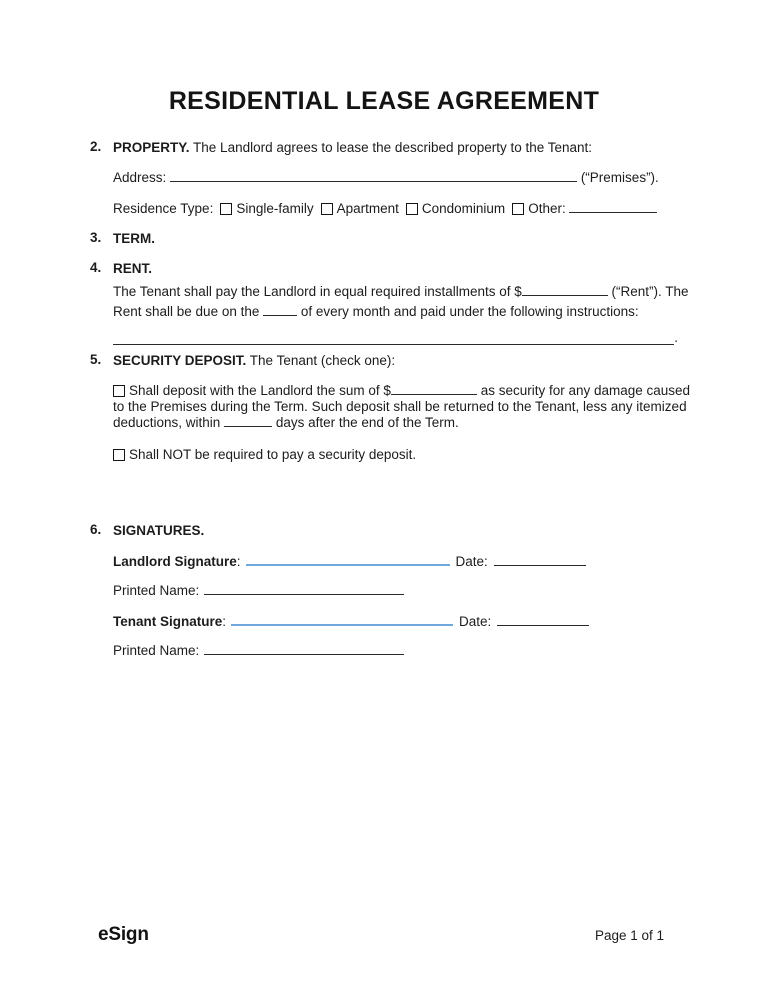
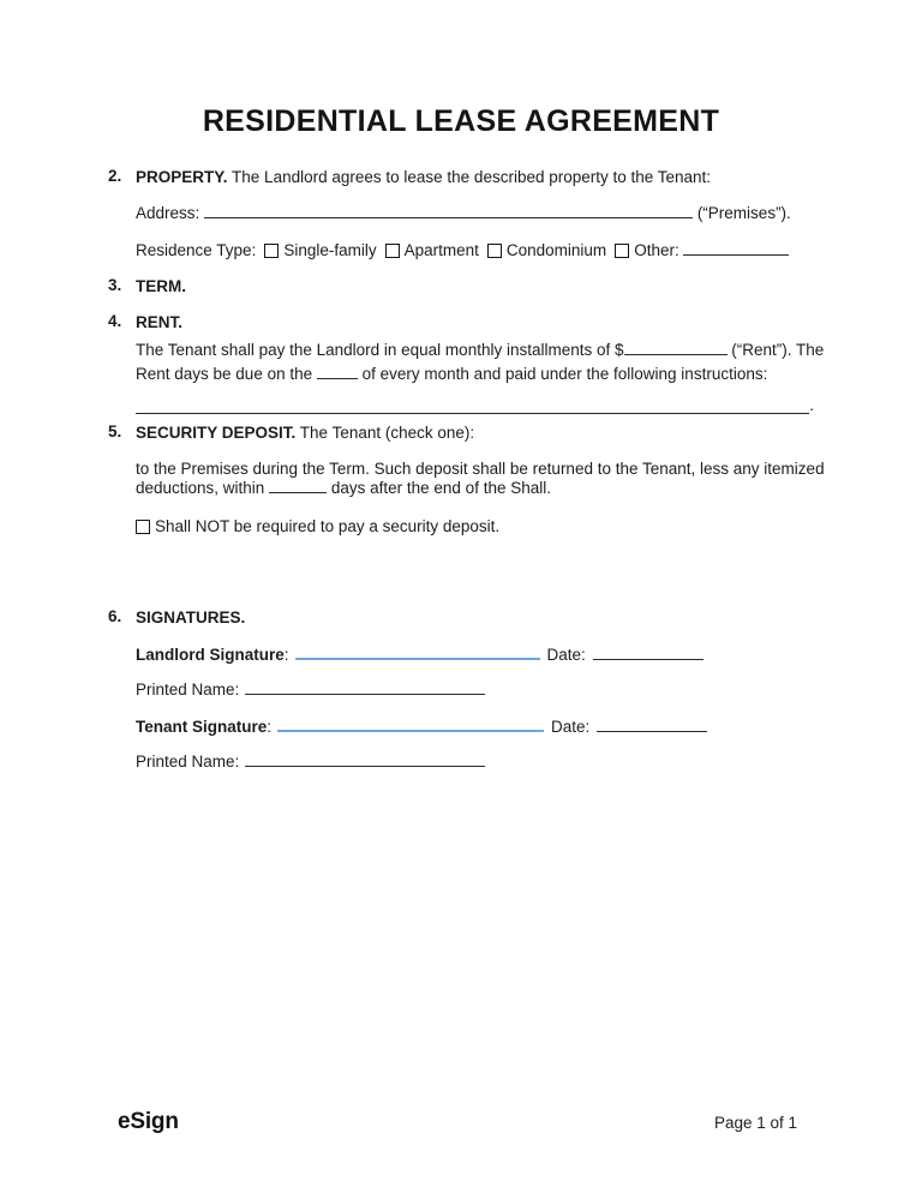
  RESIDENTIAL LEASE AGREEMENT
  2.
  PROPERTY. The Landlord agrees to lease the described property to the Tenant:
  Address: (“Premises”).
  Residence Type: Single-family Apartment Condominium Other:
  3.
  TERM.
  4.
  RENT.
- The Tenant shall pay the Landlord in equal required installments of $ (“Rent”). The
+ The Tenant shall pay the Landlord in equal monthly installments of $ (“Rent”). The
- Rent shall be due on the of every month and paid under the following instructions:
+ Rent days be due on the of every month and paid under the following instructions:
  .
  5.
  SECURITY DEPOSIT. The Tenant (check one):
- Shall deposit with the Landlord the sum of $ as security for any damage caused
  to the Premises during the Term. Such deposit shall be returned to the Tenant, less any itemized
- deductions, within days after the end of the Term.
+ deductions, within days after the end of the Shall.
  Shall NOT be required to pay a security deposit.
  6.
  SIGNATURES.
  Landlord Signature: Date:
  Printed Name:
  Tenant Signature: Date:
  Printed Name:
  eSign
  Page 1 of 1
